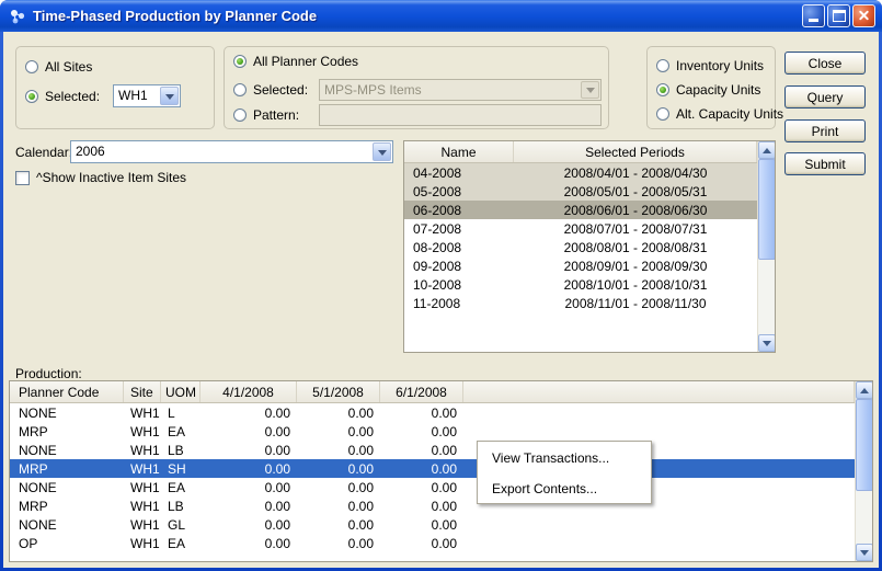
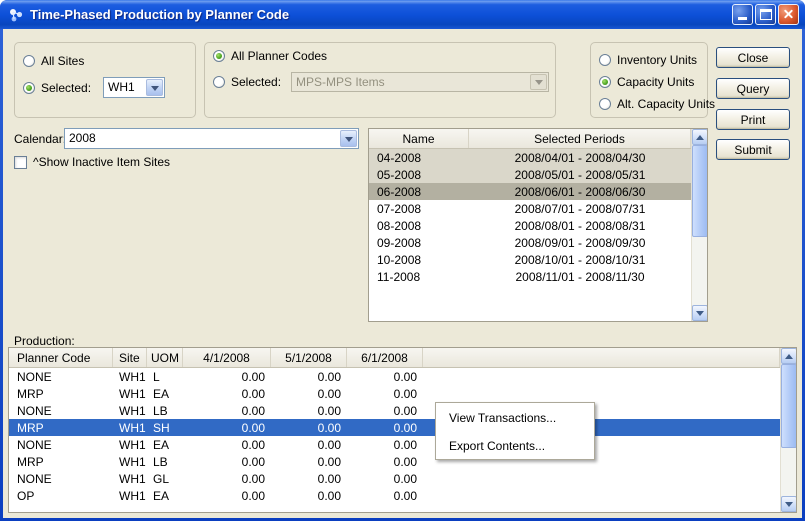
  Time-Phased Production by Planner Code
  All Sites
  Selected:
  WH1
  All Planner Codes
  Selected:
  MPS-MPS Items
- Pattern:
  Inventory Units
  Capacity Units
  Alt. Capacity Units
  Close
  Query
  Print
  Submit
  Calendar
- 2006
+ 2008
  ^Show Inactive Item Sites
  Name
  Selected Periods
  04-2008
  2008/04/01 - 2008/04/30
  05-2008
  2008/05/01 - 2008/05/31
  06-2008
  2008/06/01 - 2008/06/30
  07-2008
  2008/07/01 - 2008/07/31
  08-2008
  2008/08/01 - 2008/08/31
  09-2008
  2008/09/01 - 2008/09/30
  10-2008
  2008/10/01 - 2008/10/31
  11-2008
  2008/11/01 - 2008/11/30
  Production:
  Planner Code
  Site
  UOM
  4/1/2008
  5/1/2008
  6/1/2008
  NONE
  WH1
  L
  0.00
  0.00
  0.00
  MRP
  WH1
  EA
  0.00
  0.00
  0.00
  NONE
  WH1
  LB
  0.00
  0.00
  0.00
  MRP
  WH1
  SH
  0.00
  0.00
  0.00
  NONE
  WH1
  EA
  0.00
  0.00
  0.00
  MRP
  WH1
  LB
  0.00
  0.00
  0.00
  NONE
  WH1
  GL
  0.00
  0.00
  0.00
  OP
  WH1
  EA
  0.00
  0.00
  0.00
  View Transactions...
  Export Contents...
